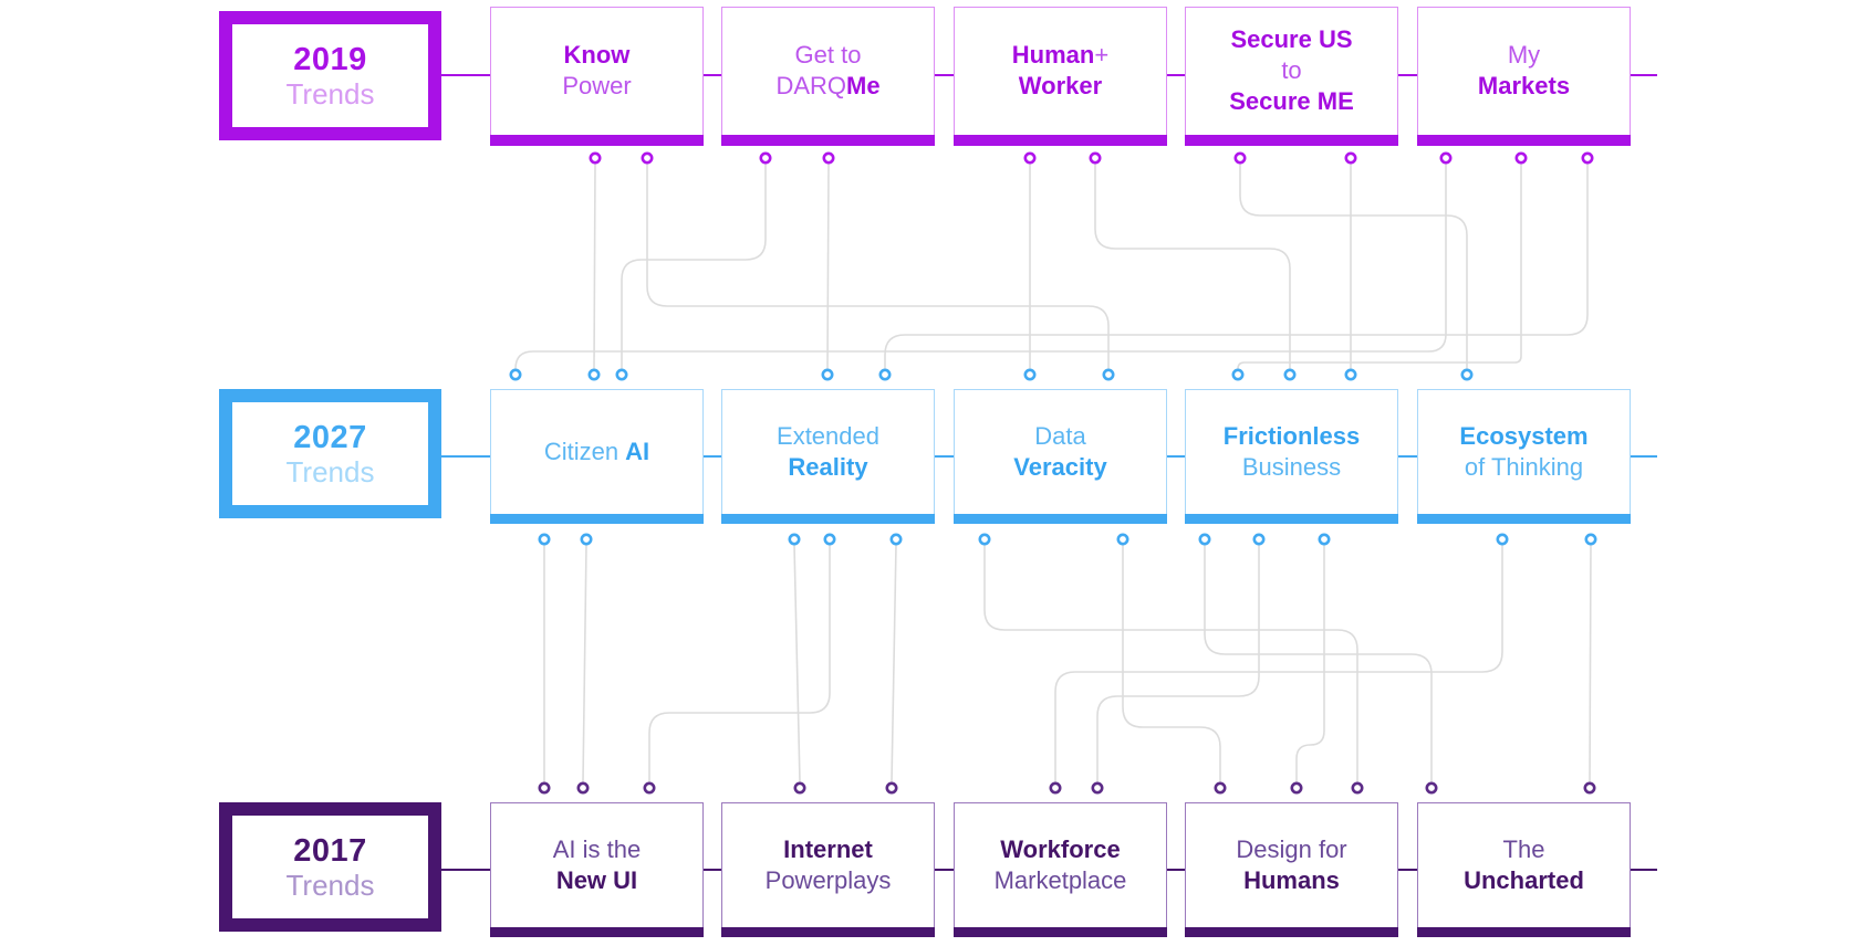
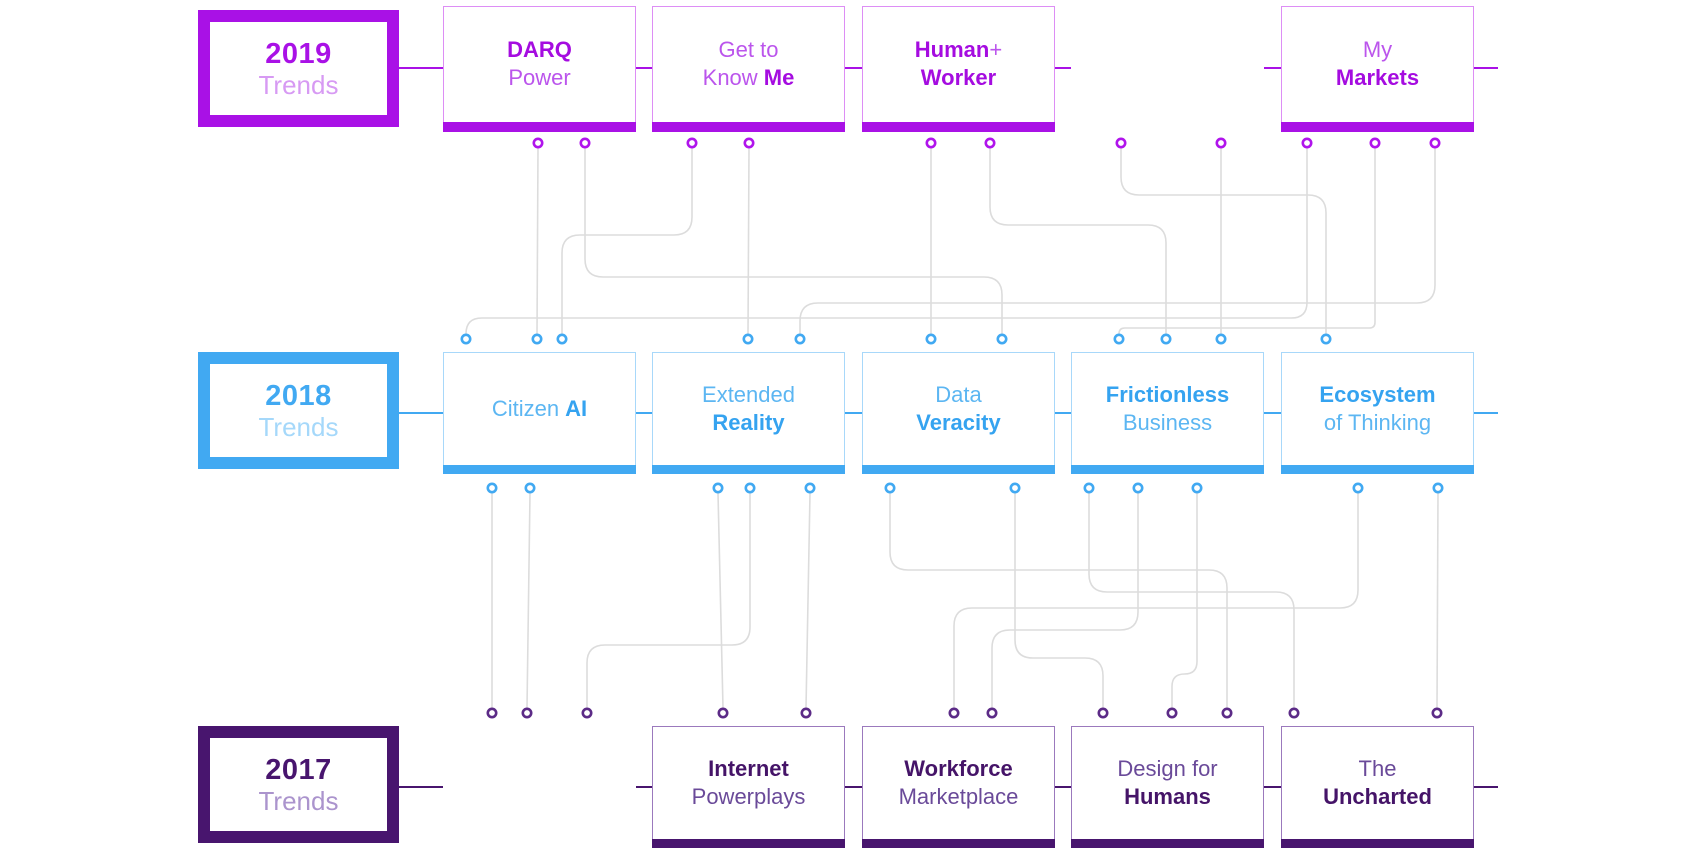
  2019
  Trends
- Know
+ DARQ
  Power
  Get to
- DARQMe
+ Know Me
  Human+
  Worker
- Secure US
- to
- Secure ME
  My
  Markets
- 2027
+ 2018
  Trends
  Citizen AI
  Extended
  Reality
  Data
  Veracity
  Frictionless
  Business
  Ecosystem
  of Thinking
  2017
  Trends
- AI is the
- New UI
  Internet
  Powerplays
  Workforce
  Marketplace
  Design for
  Humans
  The
  Uncharted
